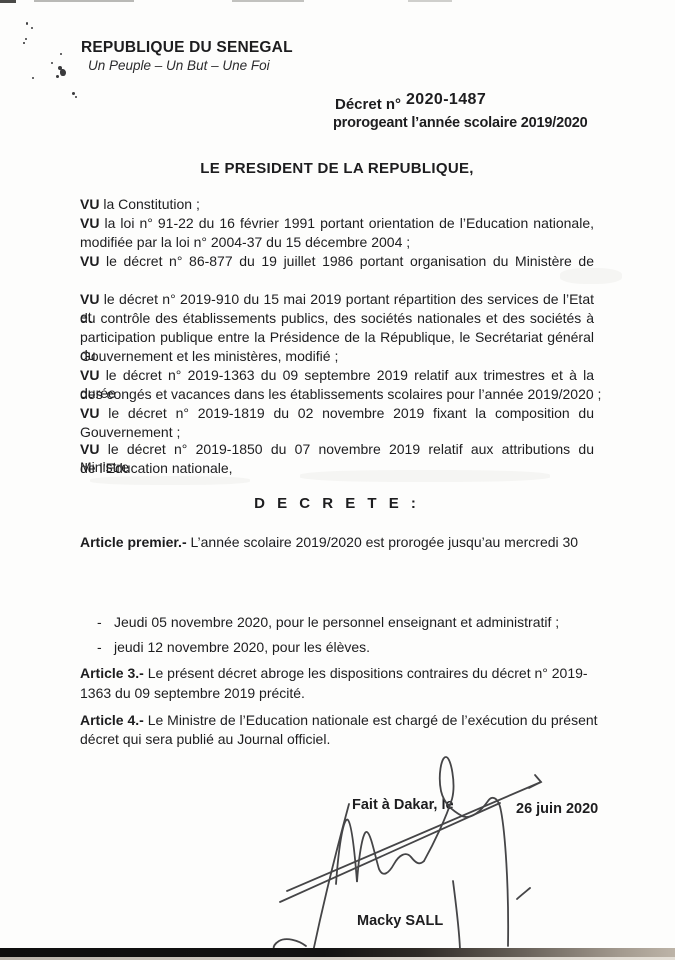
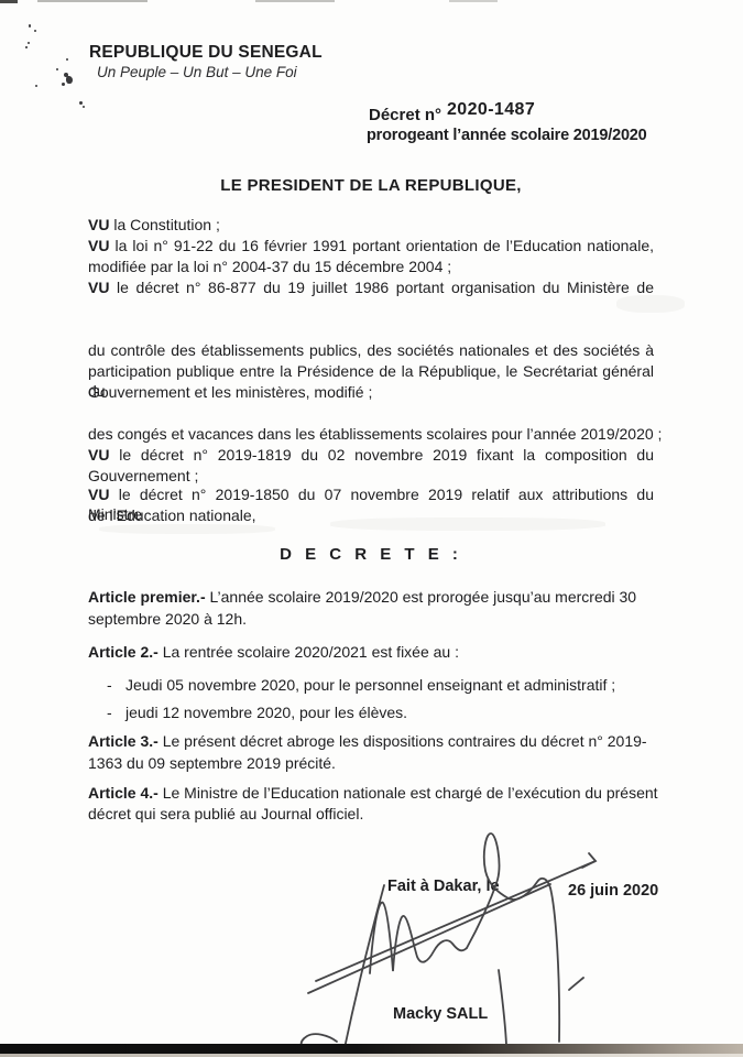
  REPUBLIQUE DU SENEGAL
  Un Peuple – Un But – Une Foi
  Décret n°
  2020-1487
  prorogeant l’année scolaire 2019/2020
  LE PRESIDENT DE LA REPUBLIQUE,
  VU la Constitution ;
  VU la loi n° 91-22 du 16 février 1991 portant orientation de l’Education nationale,
  modifiée par la loi n° 2004-37 du 15 décembre 2004 ;
  VU le décret n° 86-877 du 19 juillet 1986 portant organisation du Ministère de
- VU le décret n° 2019-910 du 15 mai 2019 portant répartition des services de l’Etat et
  du contrôle des établissements publics, des sociétés nationales et des sociétés à
  participation publique entre la Présidence de la République, le Secrétariat général du
  Gouvernement et les ministères, modifié ;
- VU le décret n° 2019-1363 du 09 septembre 2019 relatif aux trimestres et à la durée
  des congés et vacances dans les établissements scolaires pour l’année 2019/2020 ;
  VU le décret n° 2019-1819 du 02 novembre 2019 fixant la composition du
  Gouvernement ;
  VU le décret n° 2019-1850 du 07 novembre 2019 relatif aux attributions du Ministre
  de l’Education nationale,
  D E C R E T E :
  Article premier.- L’année scolaire 2019/2020 est prorogée jusqu’au mercredi 30
+ septembre 2020 à 12h.
+ Article 2.- La rentrée scolaire 2020/2021 est fixée au :
  - Jeudi 05 novembre 2020, pour le personnel enseignant et administratif ;
  - jeudi 12 novembre 2020, pour les élèves.
  Article 3.- Le présent décret abroge les dispositions contraires du décret n° 2019-
  1363 du 09 septembre 2019 précité.
  Article 4.- Le Ministre de l’Education nationale est chargé de l’exécution du présent
  décret qui sera publié au Journal officiel.
  Fait à Dakar, l
  26 juin 2020
  Macky SALL
